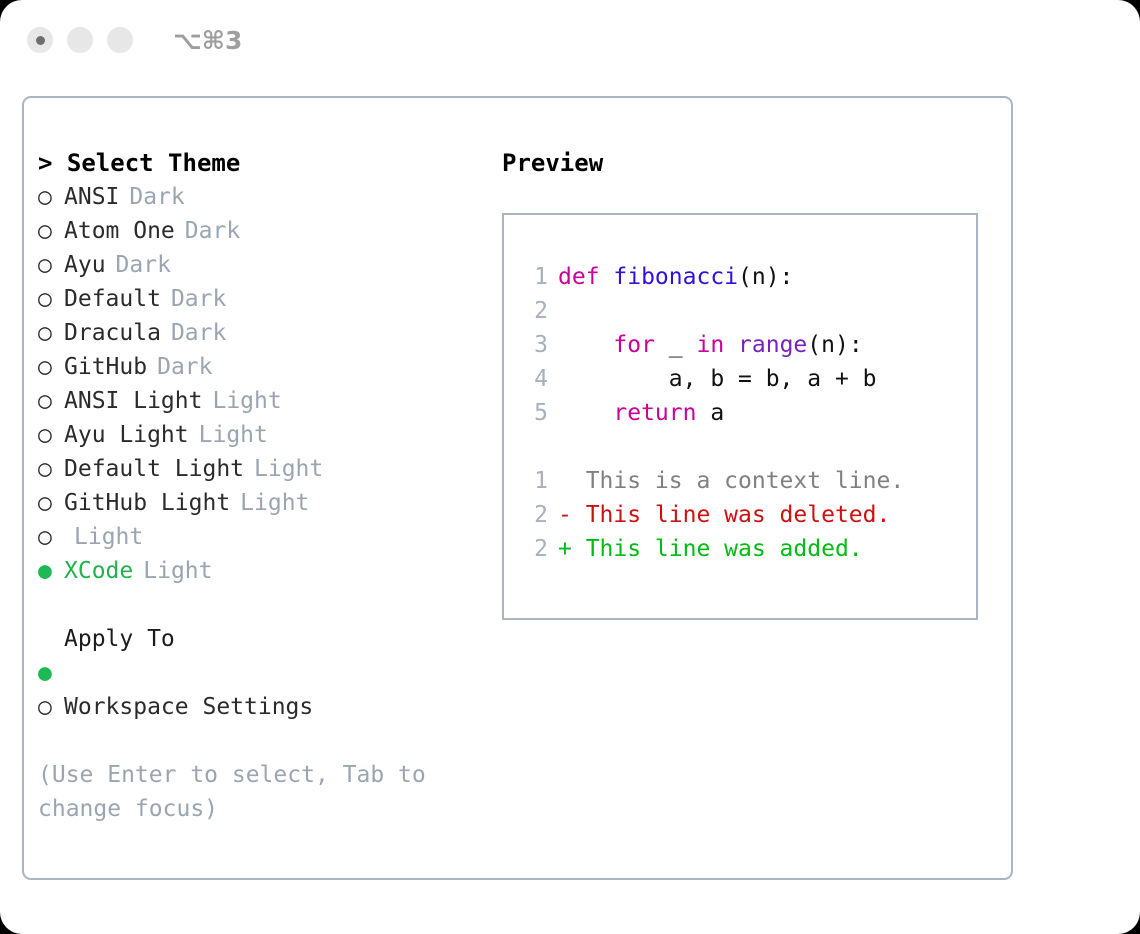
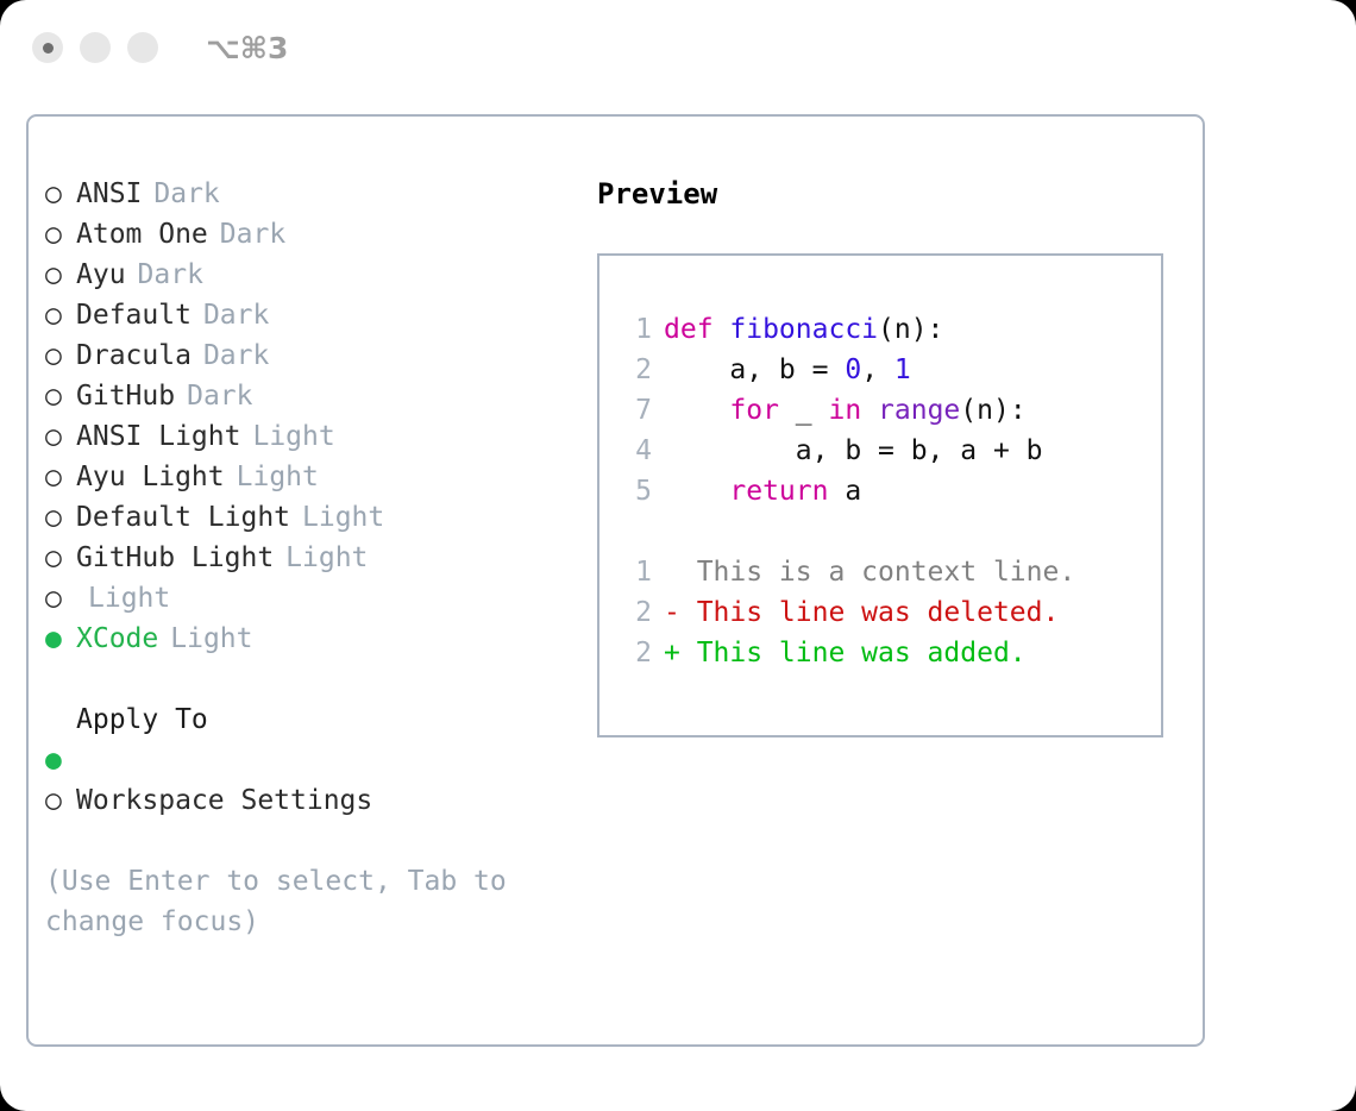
  ⌥⌘3
- > Select Theme
  ○
  ANSI
  Dark
  ○
  Atom One
  Dark
  ○
  Ayu
  Dark
  ○
  Default
  Dark
  ○
  Dracula
  Dark
  ○
  GitHub
  Dark
  ○
  ANSI Light
  Light
  ○
  Ayu Light
  Light
  ○
  Default Light
  Light
  ○
  GitHub Light
  Light
  ○
  Light
  ●
  XCode
  Light
  Apply To
  ●
  ○
  Workspace Settings
  (Use Enter to select, Tab to change focus)
  Preview
  1
  def fibonacci(n):
  2
+ a, b = 0, 1
- 3
+ 7
  for _ in range(n):
  4
  a, b = b, a + b
  5
  return a
  1
  This is a context line.
  2
  - This line was deleted.
  2
  + This line was added.
